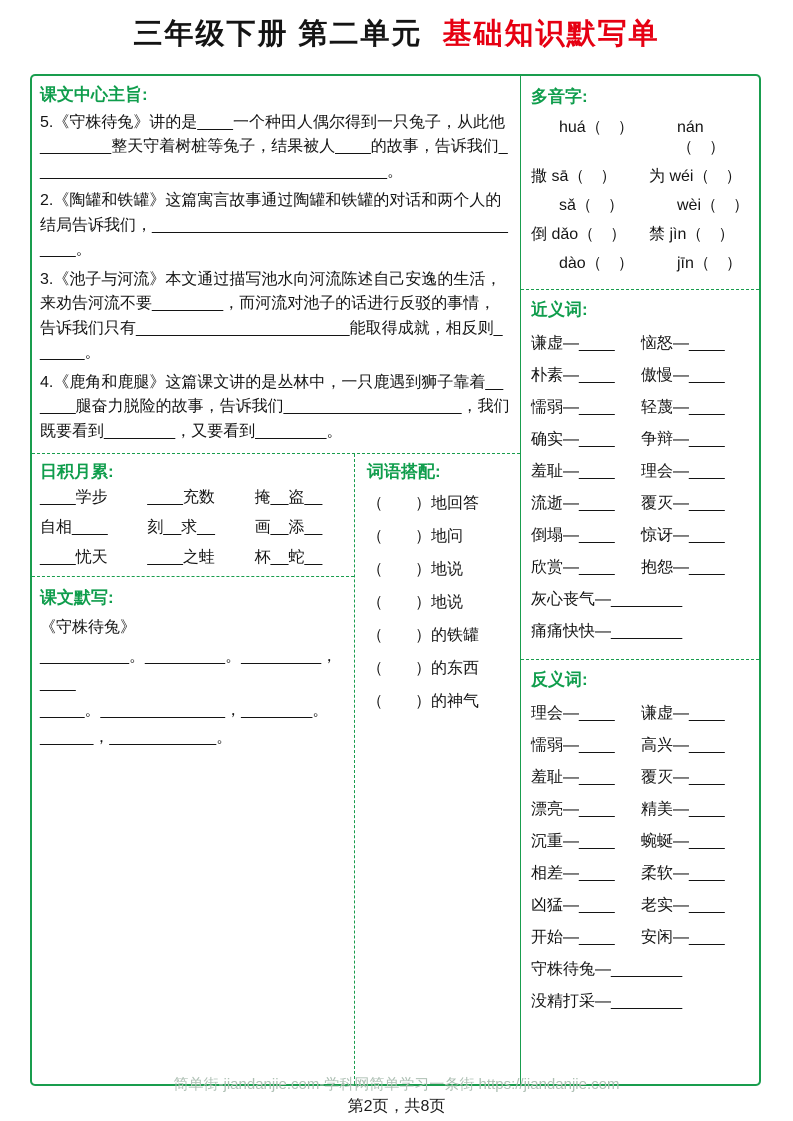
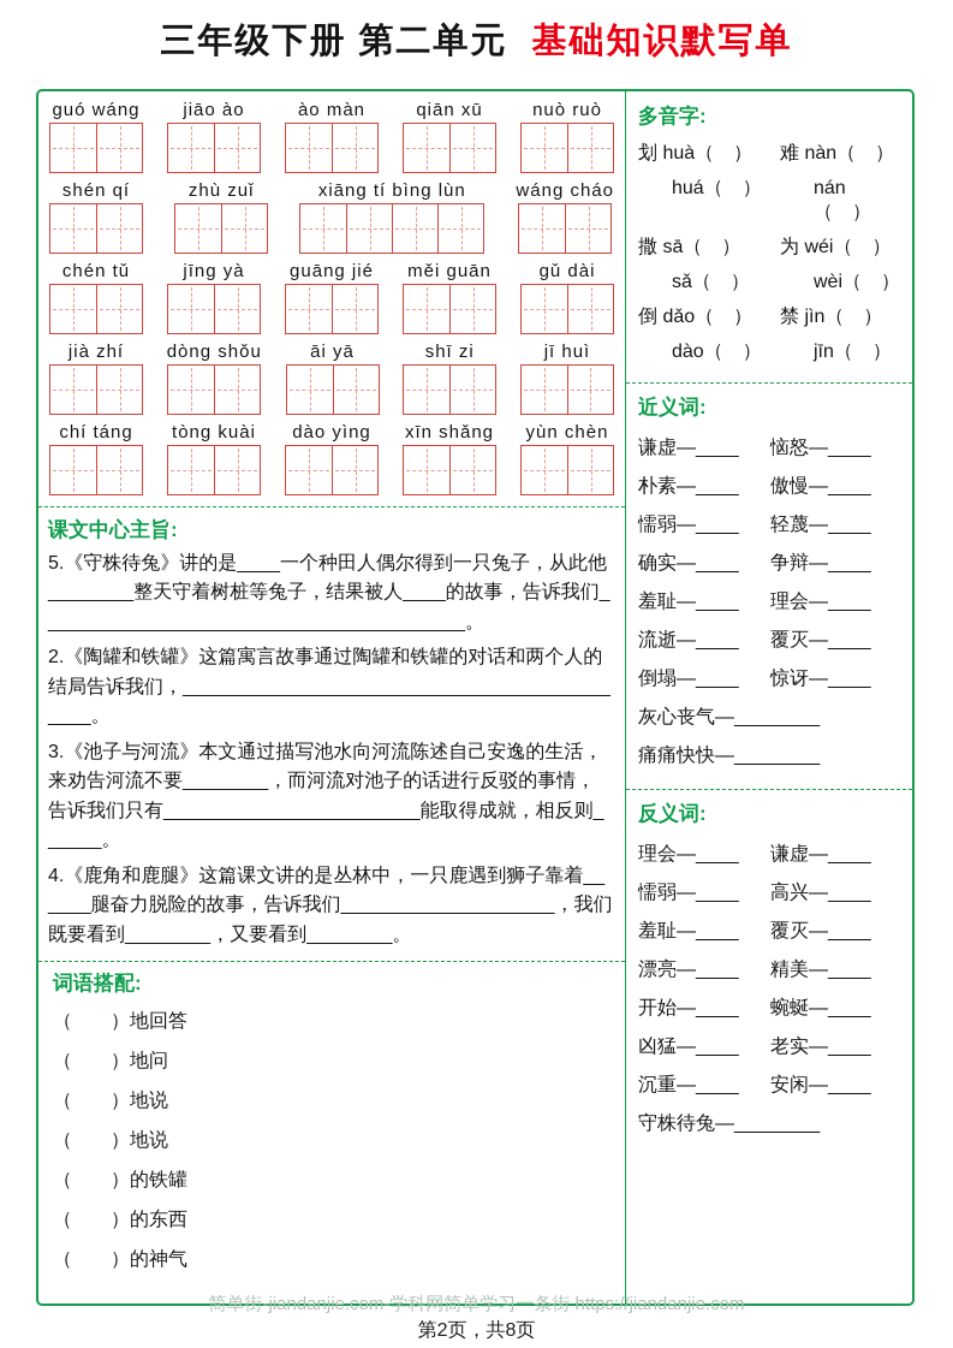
  三年级下册 第二单元 基础知识默写单
+ guó wáng
+ jiāo ào
+ ào màn
+ qiān xū
+ nuò ruò
+ shén qí
+ zhù zuǐ
+ xiāng tí bìng lùn
+ wáng cháo
+ chén tǔ
+ jīng yà
+ guāng jié
+ měi guān
+ gǔ dài
+ jià zhí
+ dòng shǒu
+ āi yā
+ shī zi
+ jī huì
+ chí táng
+ tòng kuài
+ dào yìng
+ xīn shǎng
+ yùn chèn
  课文中心主旨:
  5.《守株待兔》讲的是____一个种田人偶尔得到一只兔子，从此他________整天守着树桩等兔子，结果被人____的故事，告诉我们________________________________________。
  2.《陶罐和铁罐》这篇寓言故事通过陶罐和铁罐的对话和两个人的结局告诉我们，____________________________________________。
  3.《池子与河流》本文通过描写池水向河流陈述自己安逸的生活，来劝告河流不要________，而河流对池子的话进行反驳的事情，告诉我们只有________________________能取得成就，相反则______。
  4.《鹿角和鹿腿》这篇课文讲的是丛林中，一只鹿遇到狮子靠着______腿奋力脱险的故事，告诉我们____________________，我们既要看到________，又要看到________。
- 日积月累:
- ____学步
- ____充数
- 掩__盗__
- 自相____
- 刻__求__
- 画__添__
- ____忧天
- ____之蛙
- 杯__蛇__
- 课文默写:
- 《守株待兔》
- __________。_________。_________，____
- _____。______________，________。
- ______，____________。
  词语搭配:
  （ ）地回答
  （ ）地问
  （ ）地说
  （ ）地说
  （ ）的铁罐
  （ ）的东西
  （ ）的神气
  多音字:
+ 划 huà（ ）
+ 难 nàn（ ）
  huá（ ）
  nán（ ）
  撒 sā（ ）
  为 wéi（ ）
  sǎ（ ）
  wèi（ ）
  倒 dǎo（ ）
  禁 jìn（ ）
  dào（ ）
  jīn（ ）
  近义词:
  谦虚—____
  恼怒—____
  朴素—____
  傲慢—____
  懦弱—____
  轻蔑—____
  确实—____
  争辩—____
  羞耻—____
  理会—____
  流逝—____
  覆灭—____
  倒塌—____
  惊讶—____
- 欣赏—____
- 抱怨—____
  灰心丧气—________
  痛痛快快—________
  反义词:
  理会—____
  谦虚—____
  懦弱—____
  高兴—____
  羞耻—____
  覆灭—____
  漂亮—____
  精美—____
- 沉重—____
+ 开始—____
  蜿蜒—____
- 相差—____
- 柔软—____
  凶猛—____
  老实—____
- 开始—____
+ 沉重—____
  安闲—____
  守株待兔—________
- 没精打采—________
  简单街-jiandanjie.com-学科网简单学习一条街 https://jiandanjie.com
  第2页，共8页
